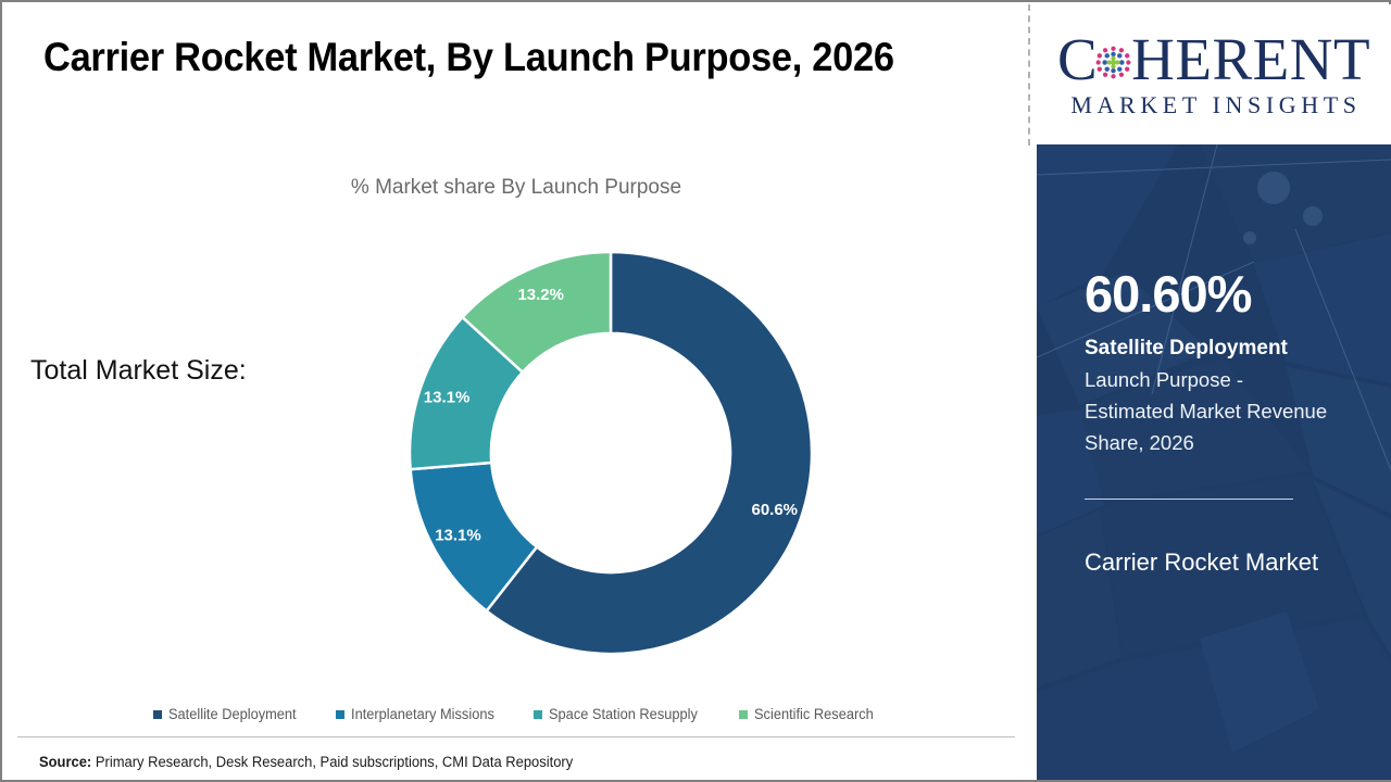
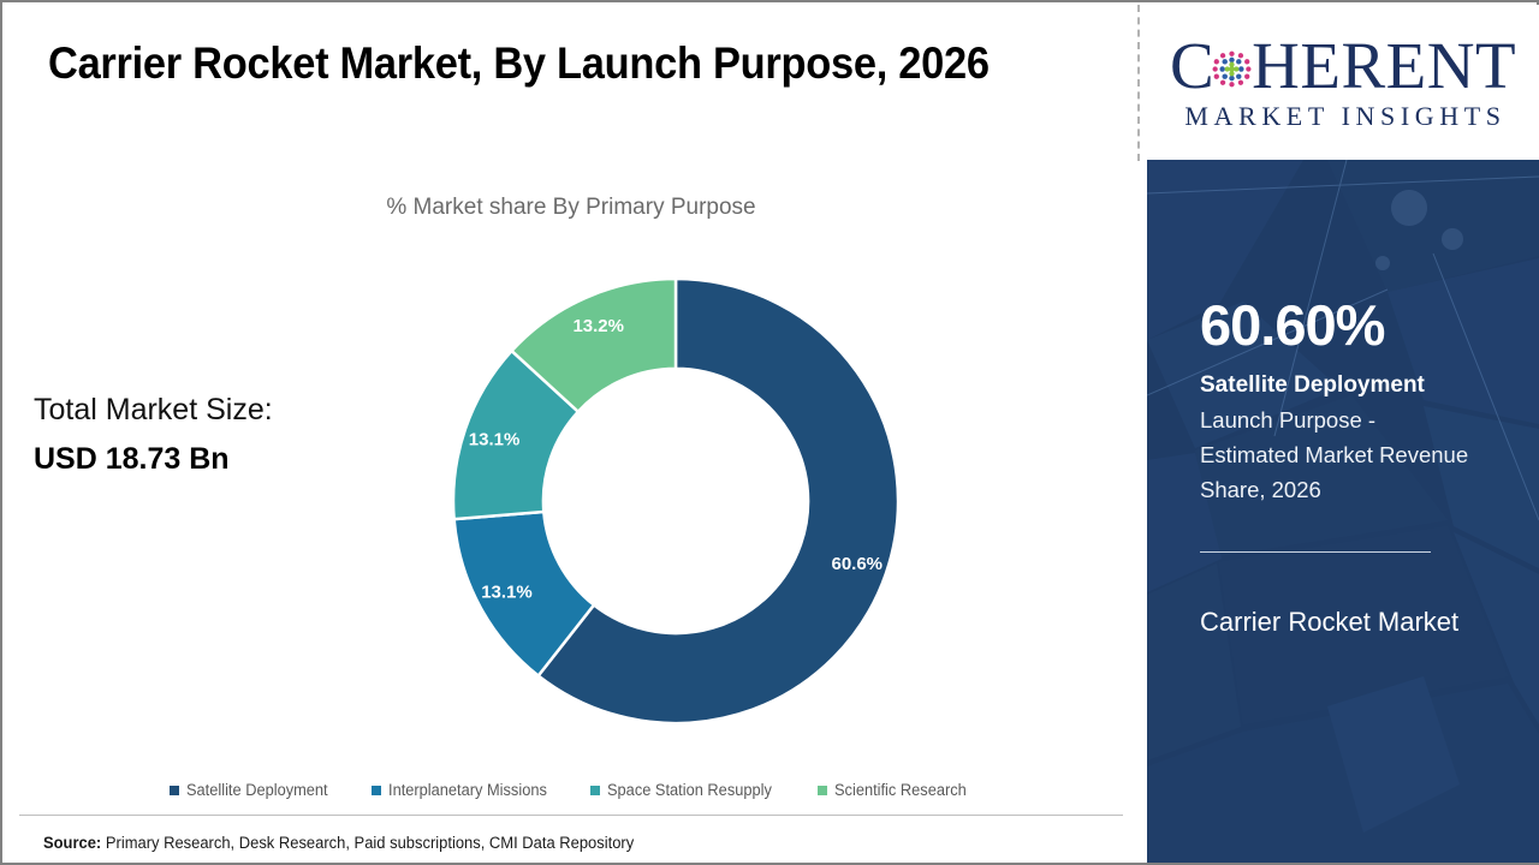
  Carrier Rocket Market, By Launch Purpose, 2026
- % Market share By Launch Purpose
+ % Market share By Primary Purpose
  Total Market Size:
+ USD 18.73 Bn
  60.6%
  13.1%
  13.1%
  13.2%
  Satellite Deployment
  Interplanetary Missions
  Space Station Resupply
  Scientific Research
  Source: Primary Research, Desk Research, Paid subscriptions, CMI Data Repository
  C
  HERENT
  MARKET INSIGHTS
  60.60%
  Satellite Deployment
  Launch Purpose - Estimated Market Revenue Share, 2026
  Carrier Rocket Market
